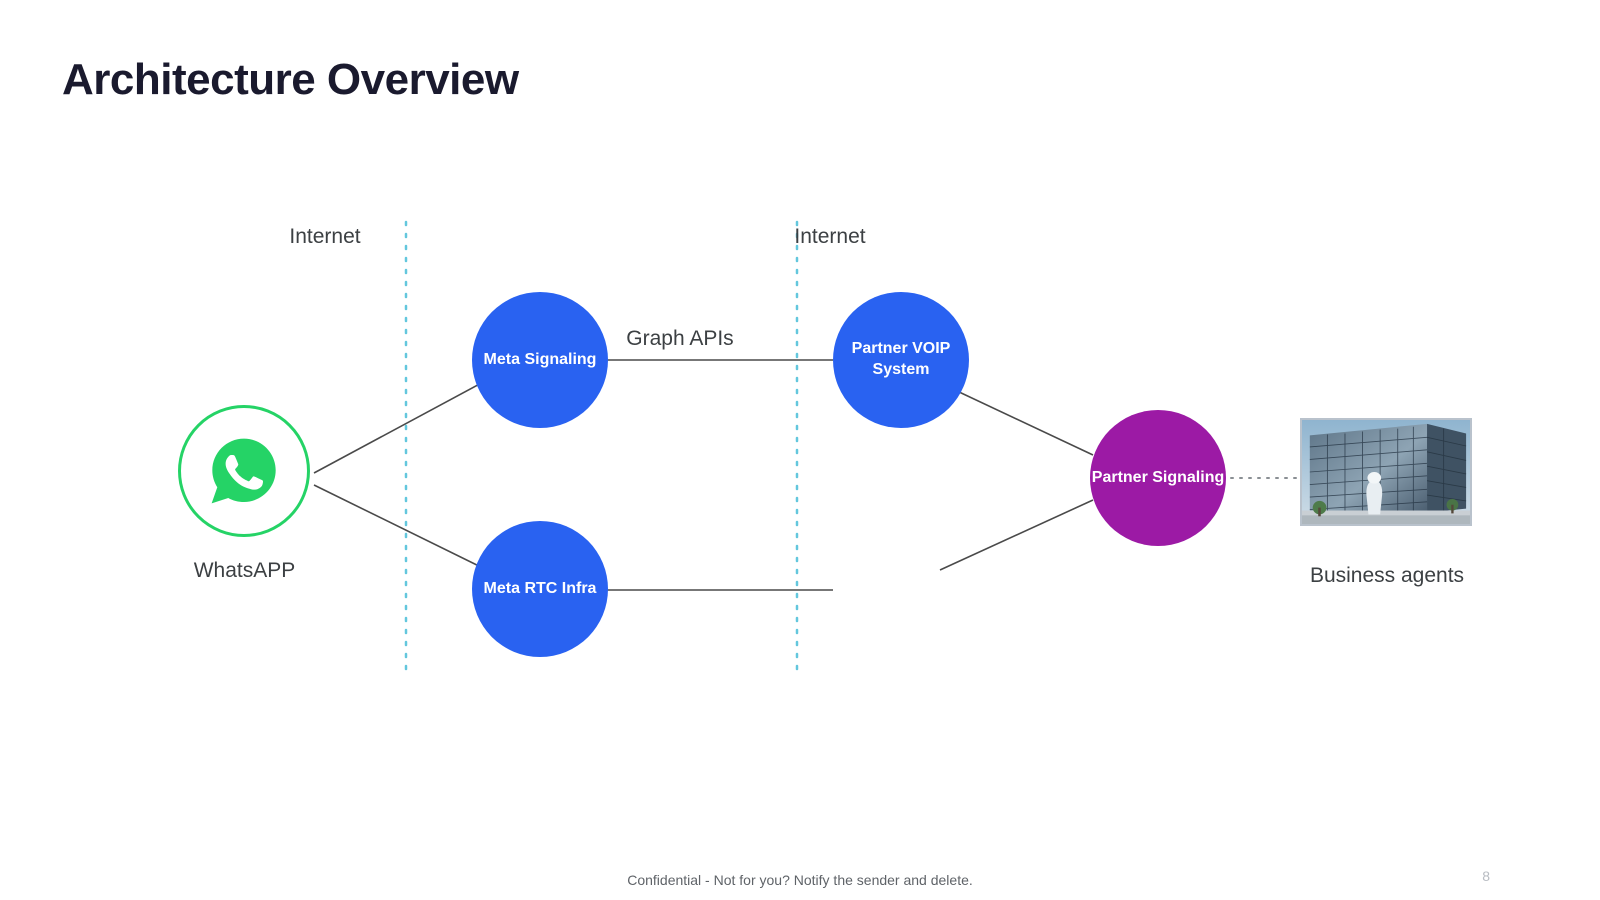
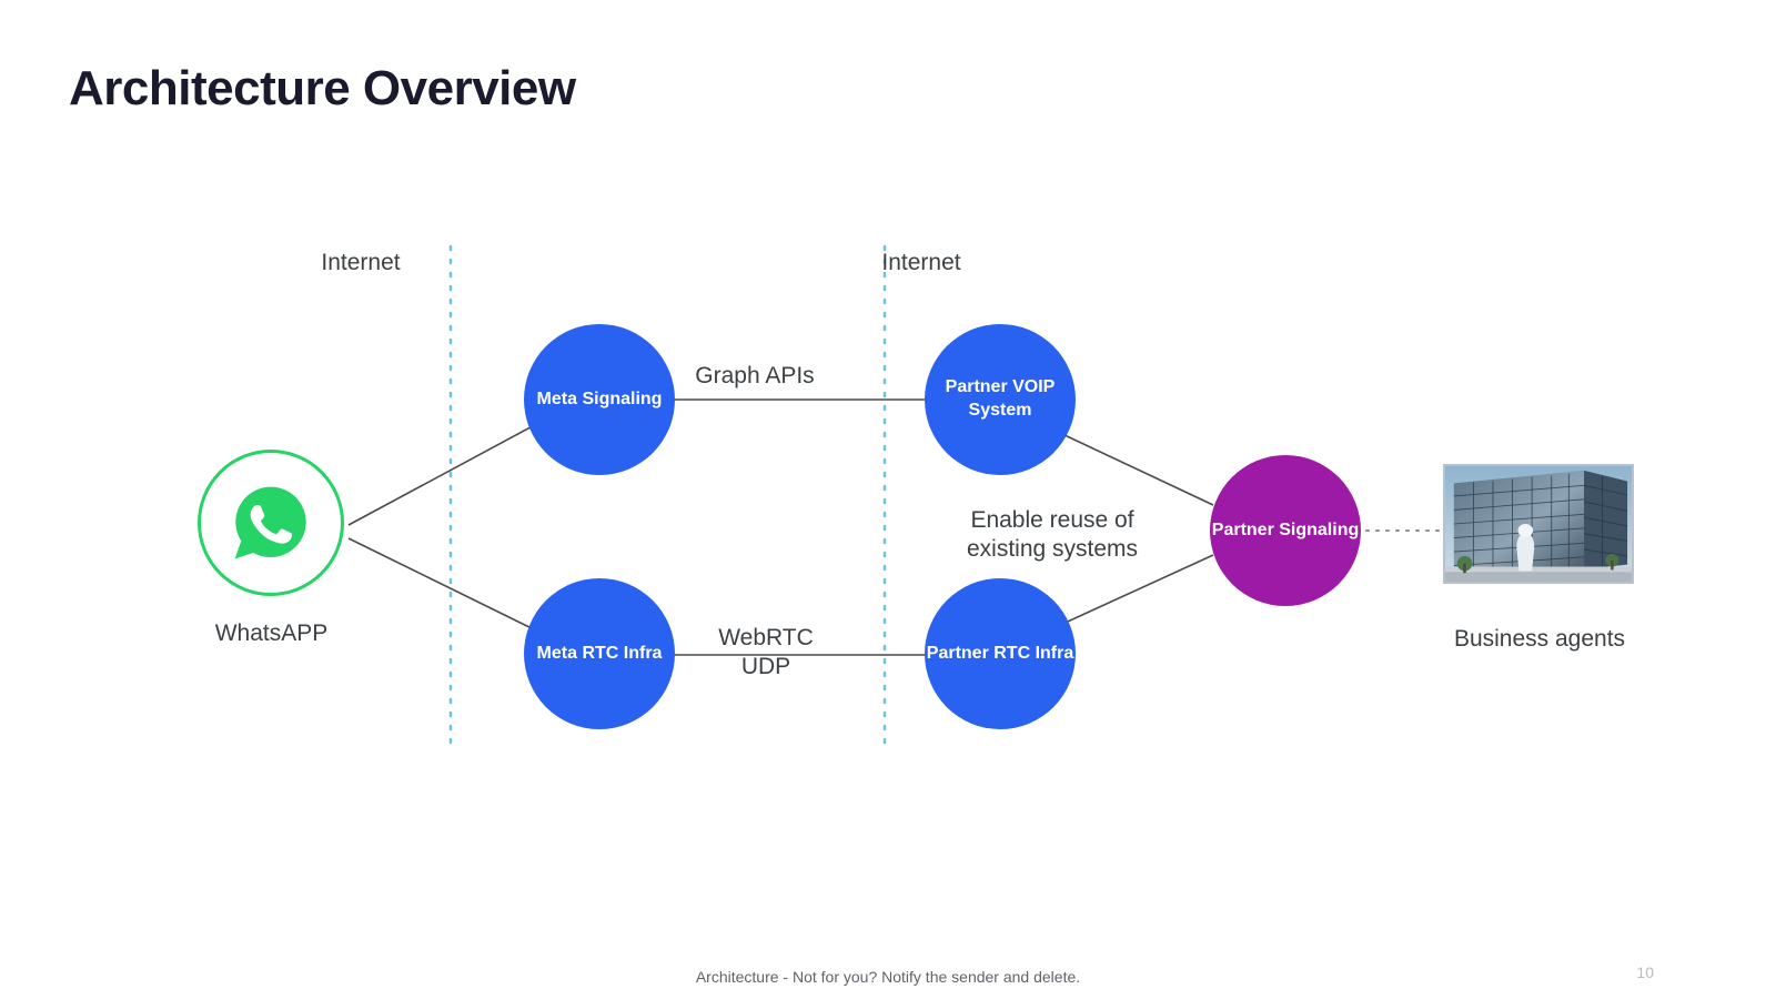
  Architecture Overview
  Meta Signaling
  Meta RTC Infra
  Partner VOIP System
+ Partner RTC Infra
  Partner Signaling
  Internet
  Internet
  WhatsAPP
  Graph APIs
+ WebRTC
+ UDP
+ Enable reuse of
+ existing systems
  Business agents
- Confidential - Not for you? Notify the sender and delete.
+ Architecture - Not for you? Notify the sender and delete.
- 8
+ 10
